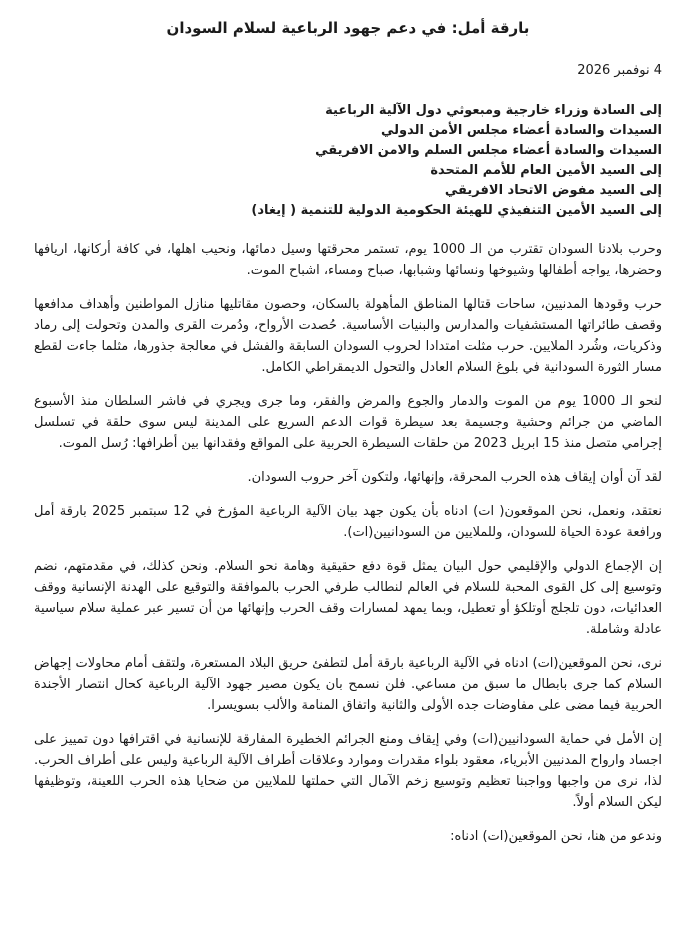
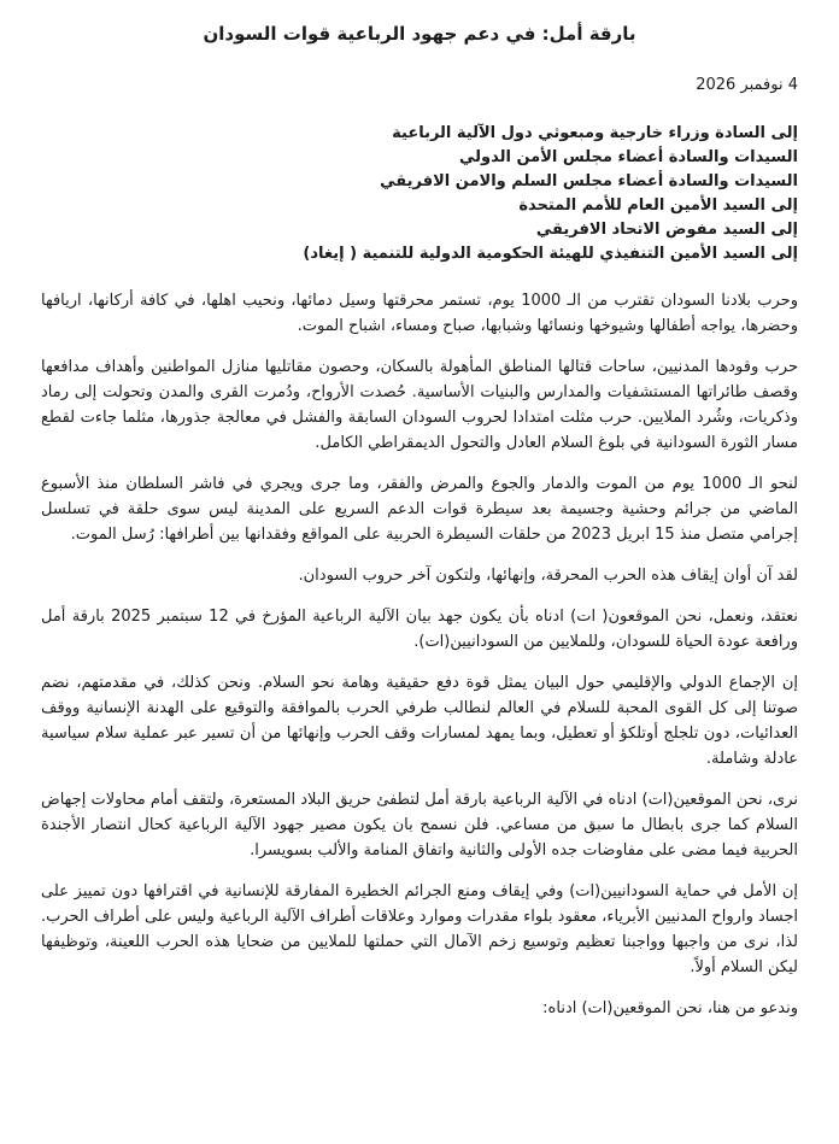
- بارقة أمل: في دعم جهود الرباعية لسلام السودان
+ بارقة أمل: في دعم جهود الرباعية قوات السودان
  4 نوفمبر 2026
  إلى السادة وزراء خارجية ومبعوثي دول الآلية الرباعية
  السيدات والسادة أعضاء مجلس الأمن الدولي
  السيدات والسادة أعضاء مجلس السلم والامن الافريقي
  إلى السيد الأمين العام للأمم المتحدة
  إلى السيد مفوض الاتحاد الافريقي
  إلى السيد الأمين التنفيذي للهيئة الحكومية الدولية للتنمية ( إيغاد)
  وحرب بلادنا السودان تقترب من الـ 1000 يوم، تستمر محرقتها وسيل دمائها، ونحيب اهلها، في كافة أركانها، اريافها وحضرها، يواجه أطفالها وشيوخها ونسائها وشبابها، صباح ومساء، اشباح الموت.
  حرب وقودها المدنيين، ساحات قتالها المناطق المأهولة بالسكان، وحصون مقاتليها منازل المواطنين وأهداف مدافعها وقصف طائراتها المستشفيات والمدارس والبنيات الأساسية. حُصدت الأرواح، ودُمرت القرى والمدن وتحولت إلى رماد وذكريات، وشُرد الملايين. حرب مثلت امتدادا لحروب السودان السابقة والفشل في معالجة جذورها، مثلما جاءت لقطع مسار الثورة السودانية في بلوغ السلام العادل والتحول الديمقراطي الكامل.
  لنحو الـ 1000 يوم من الموت والدمار والجوع والمرض والفقر، وما جرى ويجري في فاشر السلطان منذ الأسبوع الماضي من جرائم وحشية وجسيمة بعد سيطرة قوات الدعم السريع على المدينة ليس سوى حلقة في تسلسل إجرامي متصل منذ 15 ابريل 2023 من حلقات السيطرة الحربية على المواقع وفقدانها بين أطرافها: رُسل الموت.
  لقد آن أوان إيقاف هذه الحرب المحرقة، وإنهائها، ولتكون آخر حروب السودان.
  نعتقد، ونعمل، نحن الموقعون( ات) ادناه بأن يكون جهد بيان الآلية الرباعية المؤرخ في 12 سبتمبر 2025 بارقة أمل ورافعة عودة الحياة للسودان، وللملايين من السودانيين(ات).
- إن الإجماع الدولي والإقليمي حول البيان يمثل قوة دفع حقيقية وهامة نحو السلام. ونحن كذلك، في مقدمتهم، نضم وتوسيع إلى كل القوى المحبة للسلام في العالم لنطالب طرفي الحرب بالموافقة والتوقيع على الهدنة الإنسانية ووقف العدائيات، دون تلجلج أوتلكؤ أو تعطيل، وبما يمهد لمسارات وقف الحرب وإنهائها من أن تسير عبر عملية سلام سياسية عادلة وشاملة.
+ إن الإجماع الدولي والإقليمي حول البيان يمثل قوة دفع حقيقية وهامة نحو السلام. ونحن كذلك، في مقدمتهم، نضم صوتنا إلى كل القوى المحبة للسلام في العالم لنطالب طرفي الحرب بالموافقة والتوقيع على الهدنة الإنسانية ووقف العدائيات، دون تلجلج أوتلكؤ أو تعطيل، وبما يمهد لمسارات وقف الحرب وإنهائها من أن تسير عبر عملية سلام سياسية عادلة وشاملة.
  نرى، نحن الموقعين(ات) ادناه في الآلية الرباعية بارقة أمل لتطفئ حريق البلاد المستعرة، ولتقف أمام محاولات إجهاض السلام كما جرى بابطال ما سبق من مساعي. فلن نسمح بان يكون مصير جهود الآلية الرباعية كحال انتصار الأجندة الحربية فيما مضى على مفاوضات جده الأولى والثانية واتفاق المنامة والألب بسويسرا.
  إن الأمل في حماية السودانيين(ات) وفي إيقاف ومنع الجرائم الخطيرة المفارقة للإنسانية في اقترافها دون تمييز على اجساد وارواح المدنيين الأبرياء، معقود بلواء مقدرات وموارد وعلاقات أطراف الآلية الرباعية وليس على أطراف الحرب. لذا، نرى من واجبها وواجبنا تعظيم وتوسيع زخم الآمال التي حملتها للملايين من ضحايا هذه الحرب اللعينة، وتوظيفها ليكن السلام أولاً.
  وندعو من هنا، نحن الموقعين(ات) ادناه:
